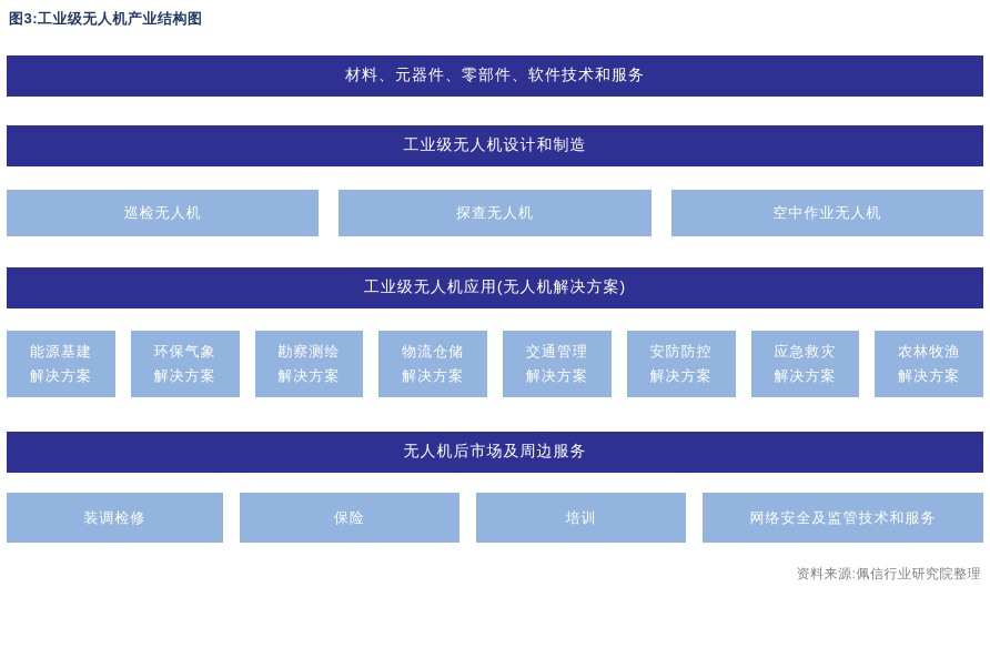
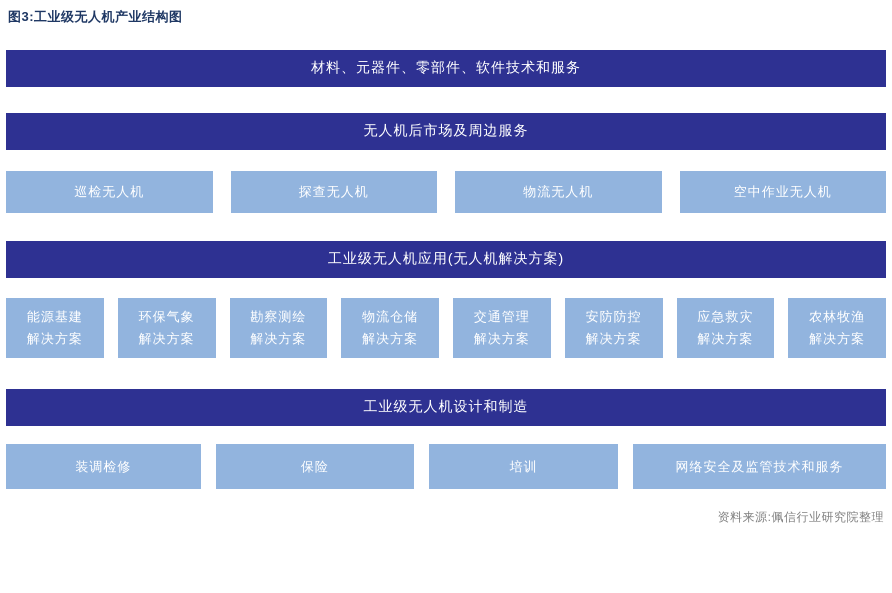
  图3:工业级无人机产业结构图
  材料、元器件、零部件、软件技术和服务
- 工业级无人机设计和制造
+ 无人机后市场及周边服务
  巡检无人机
  探查无人机
+ 物流无人机
  空中作业无人机
  工业级无人机应用(无人机解决方案)
  能源基建
  解决方案
  环保气象
  解决方案
  勘察测绘
  解决方案
  物流仓储
  解决方案
  交通管理
  解决方案
  安防防控
  解决方案
  应急救灾
  解决方案
  农林牧渔
  解决方案
- 无人机后市场及周边服务
+ 工业级无人机设计和制造
  装调检修
  保险
  培训
  网络安全及监管技术和服务
  资料来源:佩信行业研究院整理
